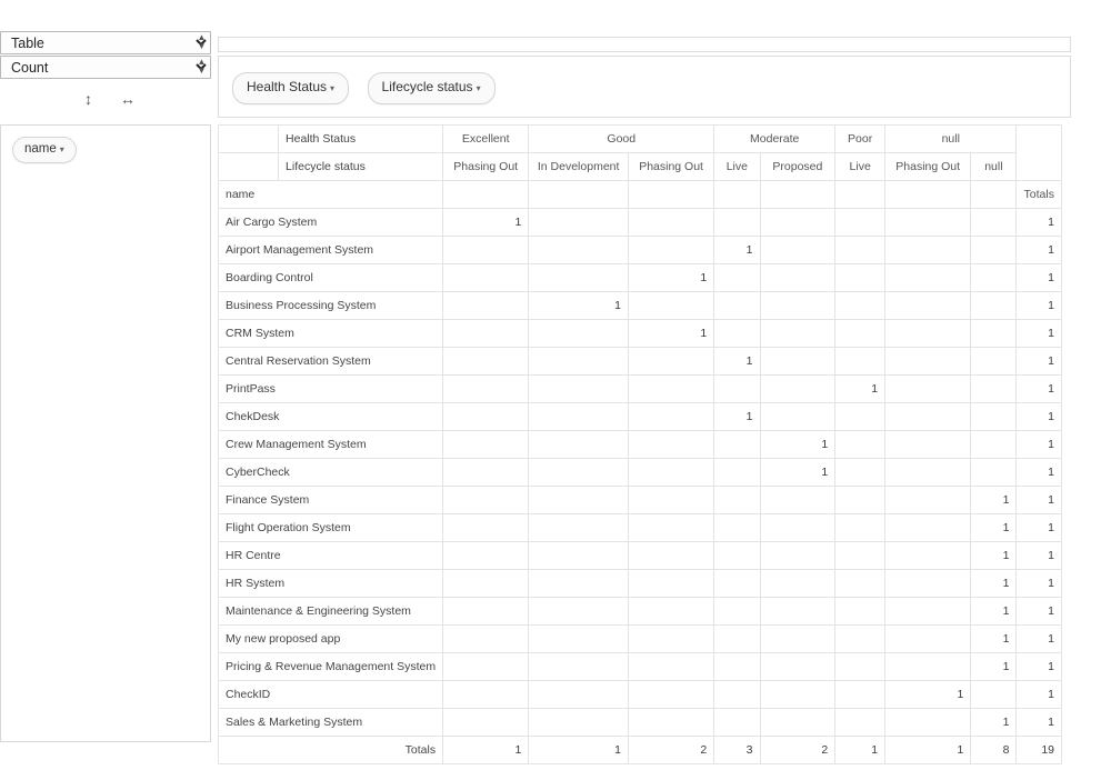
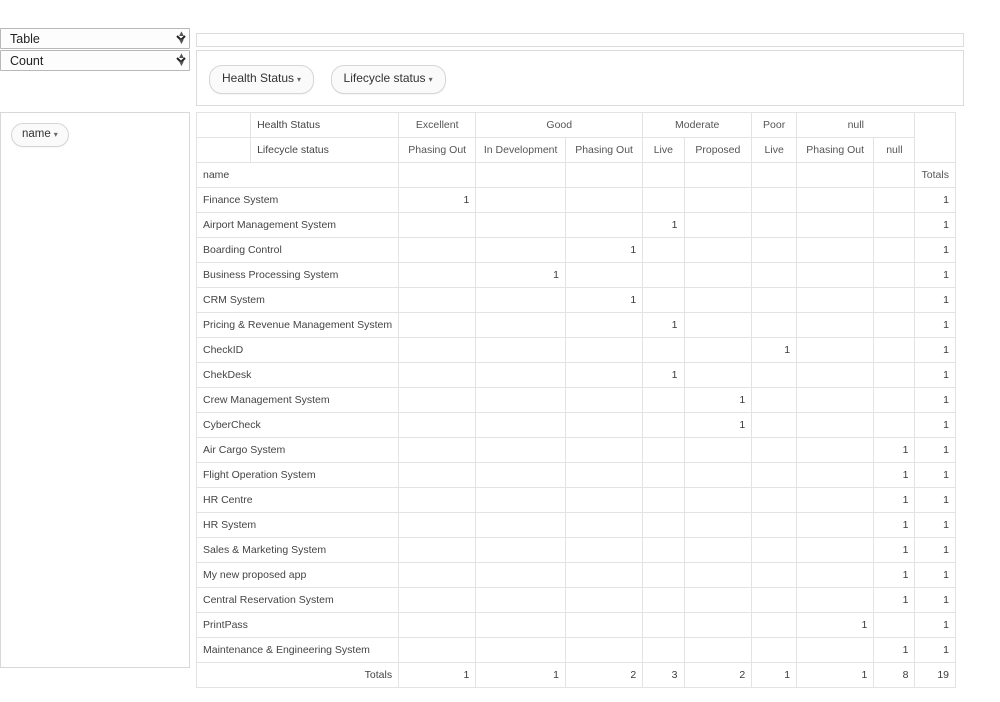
  Table
  ▲
  ▼
  Count
  ▲
  ▼
- ↕
- ↔
  name ▾
  Health Status ▾ Lifecycle status ▾
  	Health Status	Excellent	Good	Moderate	Poor	null
  	Lifecycle status	Phasing Out	In Development	Phasing Out	Live	Proposed	Live	Phasing Out	null
  name									Totals
- Air Cargo System	1								1
+ Finance System	1								1
  Airport Management System				1					1
  Boarding Control			1						1
  Business Processing System		1							1
  CRM System			1						1
- Central Reservation System				1					1
+ Pricing & Revenue Management System				1					1
- PrintPass						1			1
+ CheckID						1			1
  ChekDesk				1					1
  Crew Management System					1				1
  CyberCheck					1				1
- Finance System								1	1
+ Air Cargo System								1	1
  Flight Operation System								1	1
  HR Centre								1	1
  HR System								1	1
- Maintenance & Engineering System								1	1
+ Sales & Marketing System								1	1
  My new proposed app								1	1
- Pricing & Revenue Management System								1	1
+ Central Reservation System								1	1
- CheckID							1		1
+ PrintPass							1		1
- Sales & Marketing System								1	1
+ Maintenance & Engineering System								1	1
  Totals	1	1	2	3	2	1	1	8	19
